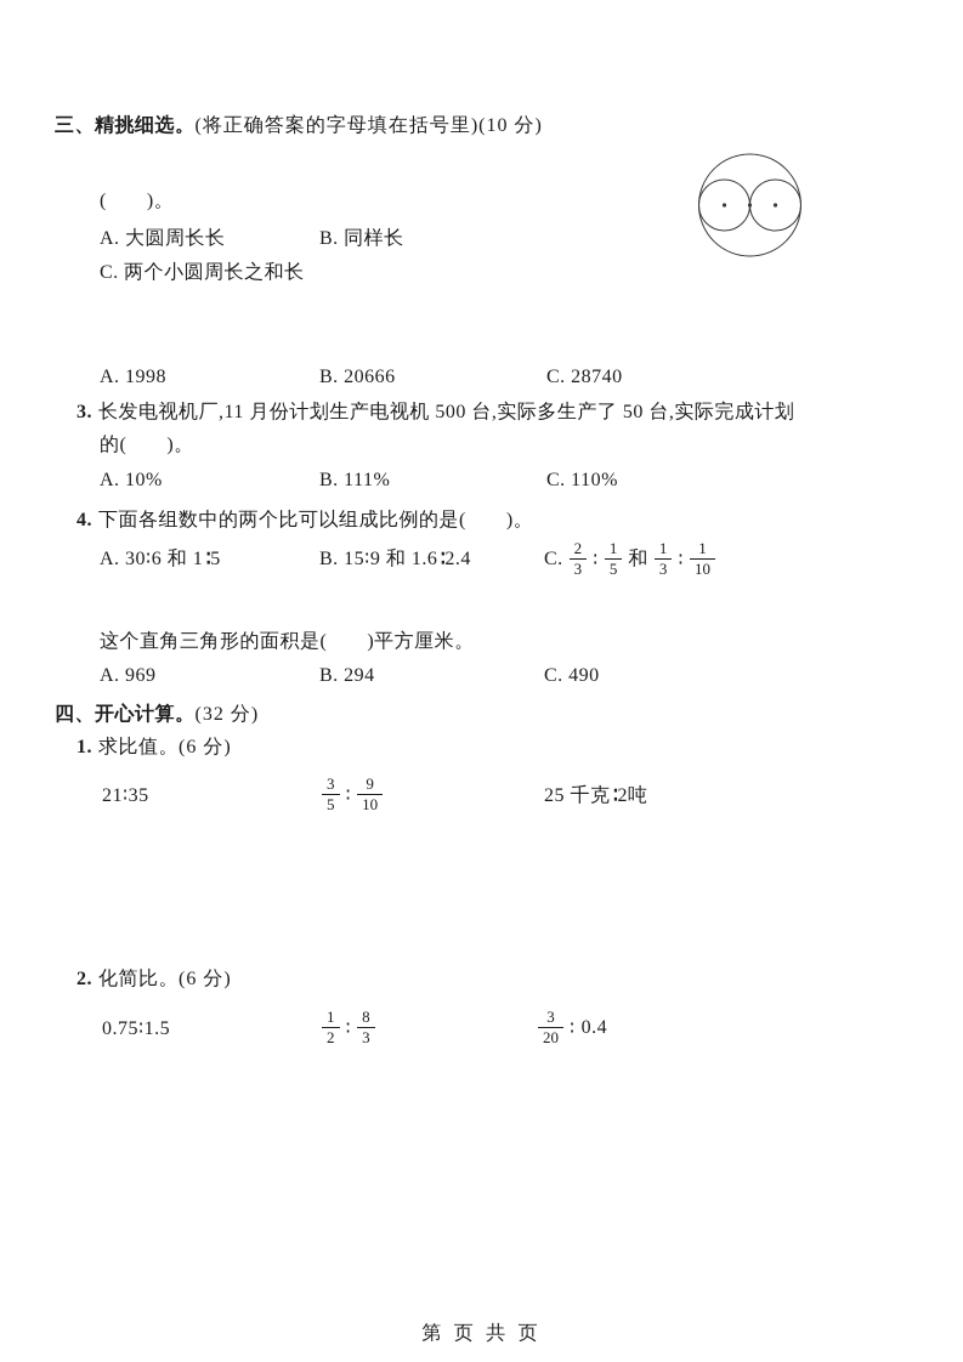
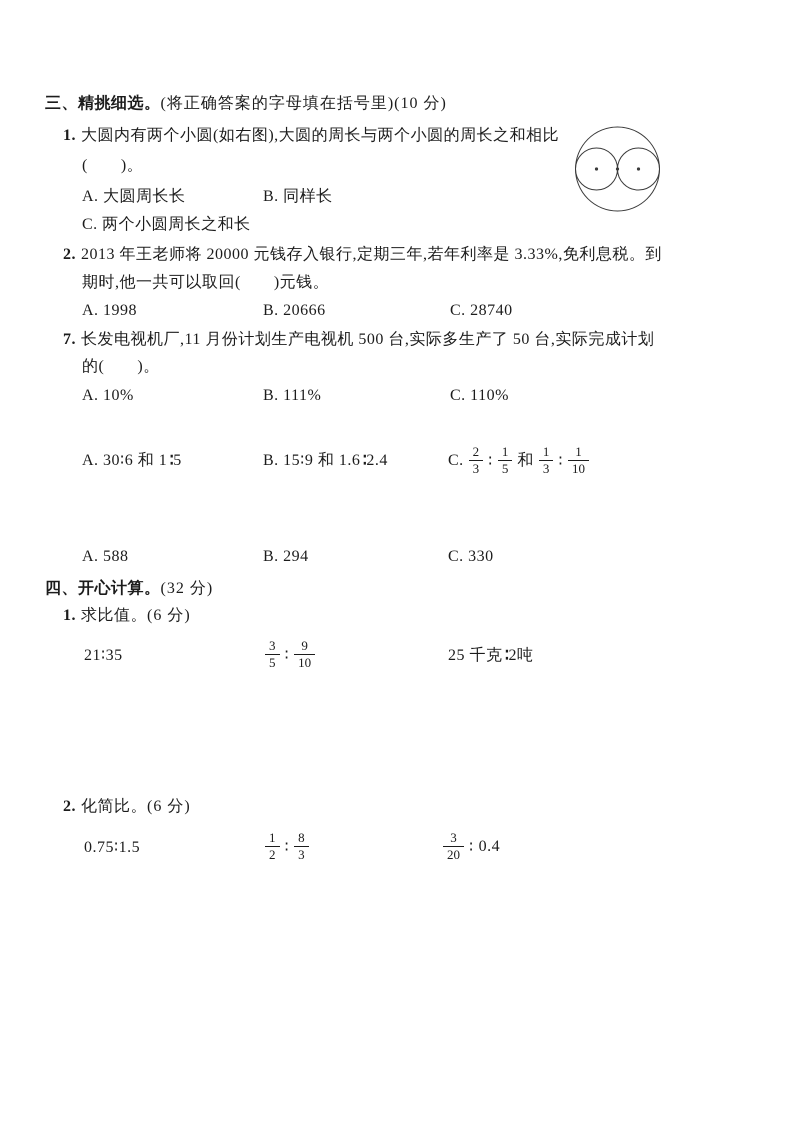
  三、精挑细选。(将正确答案的字母填在括号里)(10 分)
+ 1. 大圆内有两个小圆(如右图),大圆的周长与两个小圆的周长之和相比
  ( )。
  A. 大圆周长长
  B. 同样长
  C. 两个小圆周长之和长
+ 2. 2013 年王老师将 20000 元钱存入银行,定期三年,若年利率是 3.33%,免利息税。到
+ 期时,他一共可以取回( )元钱。
  A. 1998
  B. 20666
  C. 28740
- 3. 长发电视机厂,11 月份计划生产电视机 500 台,实际多生产了 50 台,实际完成计划
+ 7. 长发电视机厂,11 月份计划生产电视机 500 台,实际多生产了 50 台,实际完成计划
  的( )。
  A. 10%
  B. 111%
  C. 110%
- 4. 下面各组数中的两个比可以组成比例的是( )。
  A. 30∶6 和 1∶5
  B. 15∶9 和 1.6∶2.4
  C.
  2
  3
  ∶
  1
  5
  和
  1
  3
  ∶
  1
  10
- 这个直角三角形的面积是( )平方厘米。
- A. 969
+ A. 588
  B. 294
- C. 490
+ C. 330
  四、开心计算。(32 分)
  1. 求比值。(6 分)
  21∶35
  3
  5
  ∶
  9
  10
  25 千克∶2吨
  2. 化简比。(6 分)
  0.75∶1.5
  1
  2
  ∶
  8
  3
  3
  20
  ∶
  0.4
- 第 页 共 页
